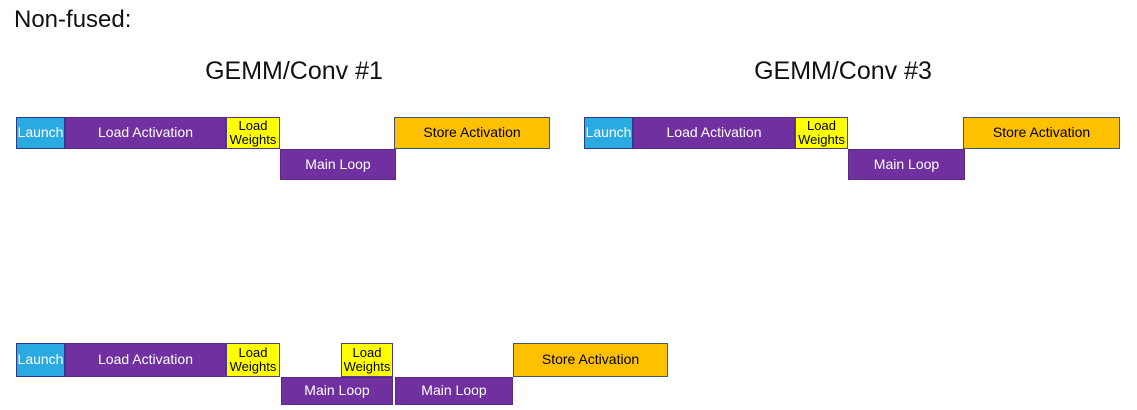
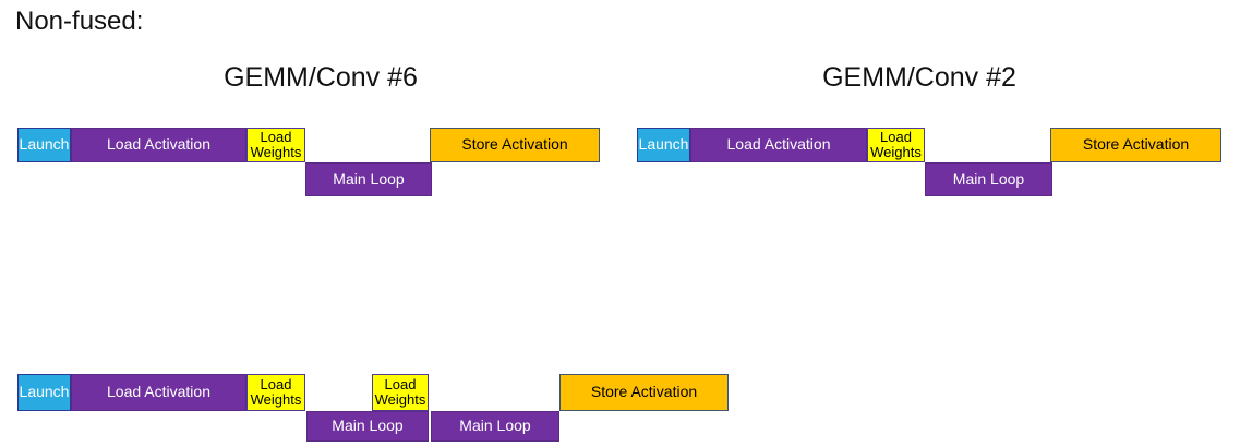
  Non-fused:
- GEMM/Conv #1
+ GEMM/Conv #6
- GEMM/Conv #3
+ GEMM/Conv #2
  Launch
  Load Activation
  Load Weights
  Main Loop
  Store Activation
  Launch
  Load Activation
  Load Weights
  Main Loop
  Store Activation
  Launch
  Load Activation
  Load Weights
  Main Loop
  Load Weights
  Main Loop
  Store Activation
